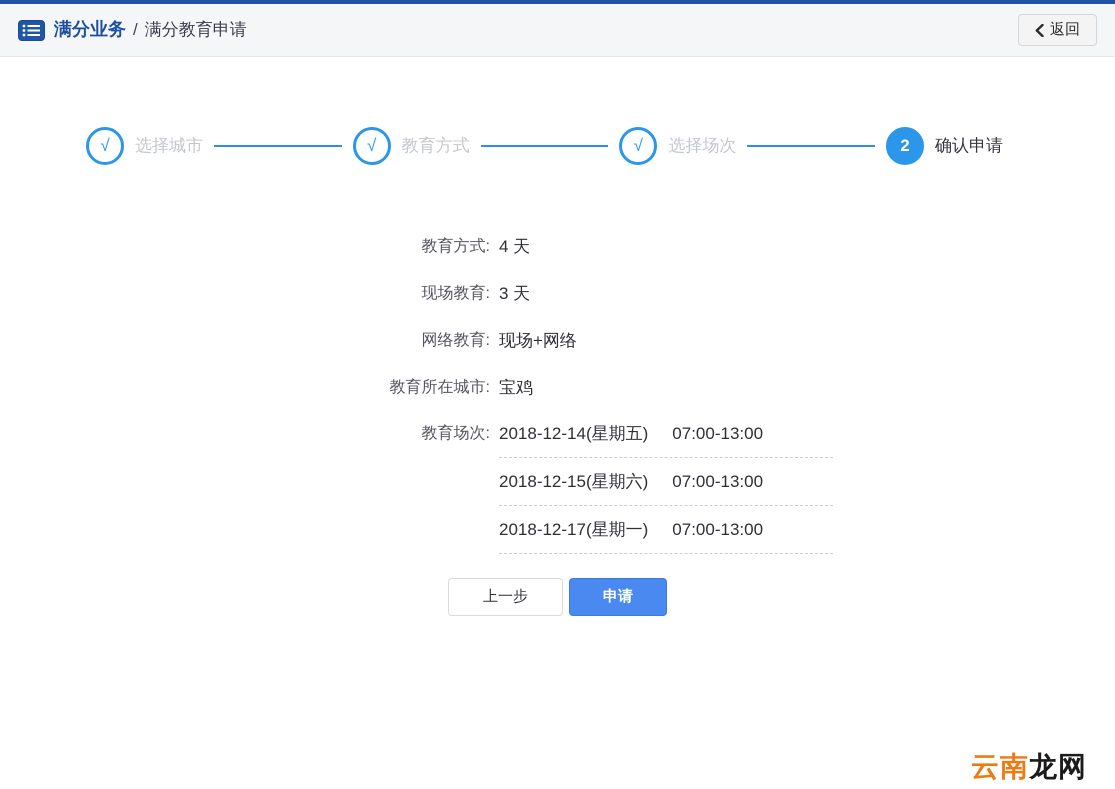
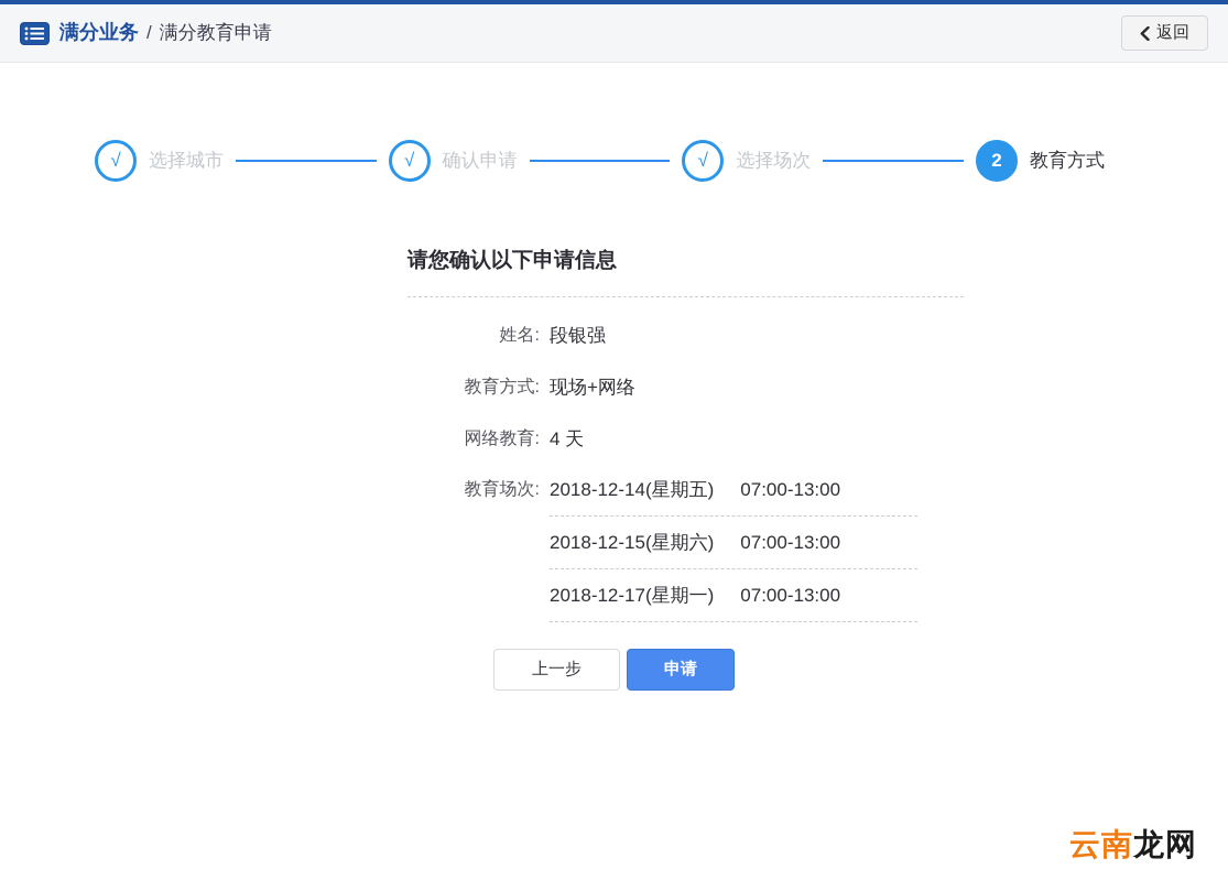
  满分业务
  /
  满分教育申请
  返回
  √
  选择城市
  √
- 教育方式
+ 确认申请
  √
  选择场次
  2
- 确认申请
+ 教育方式
+ 请您确认以下申请信息
+ 姓名:
+ 段银强
  教育方式:
- 4 天
+ 现场+网络
- 现场教育:
- 3 天
  网络教育:
- 现场+网络
+ 4 天
- 教育所在城市:
- 宝鸡
  教育场次:
  2018-12-14(星期五)
  07:00-13:00
  2018-12-15(星期六)
  07:00-13:00
  2018-12-17(星期一)
  07:00-13:00
  上一步
  申请
  云南龙网
